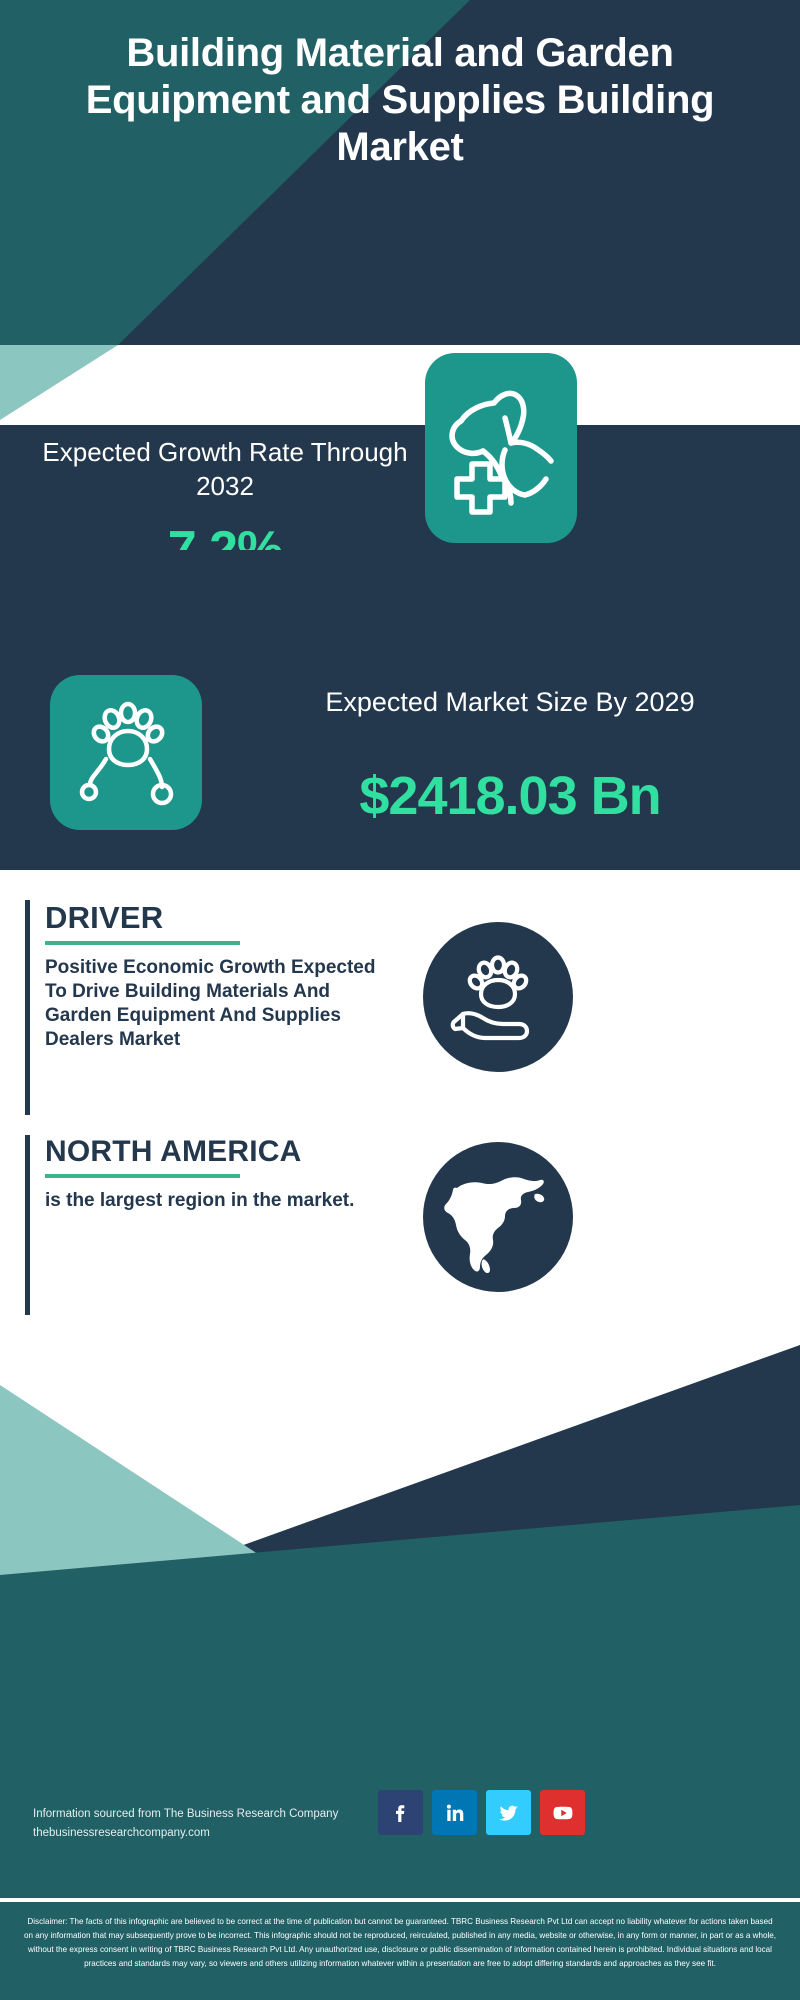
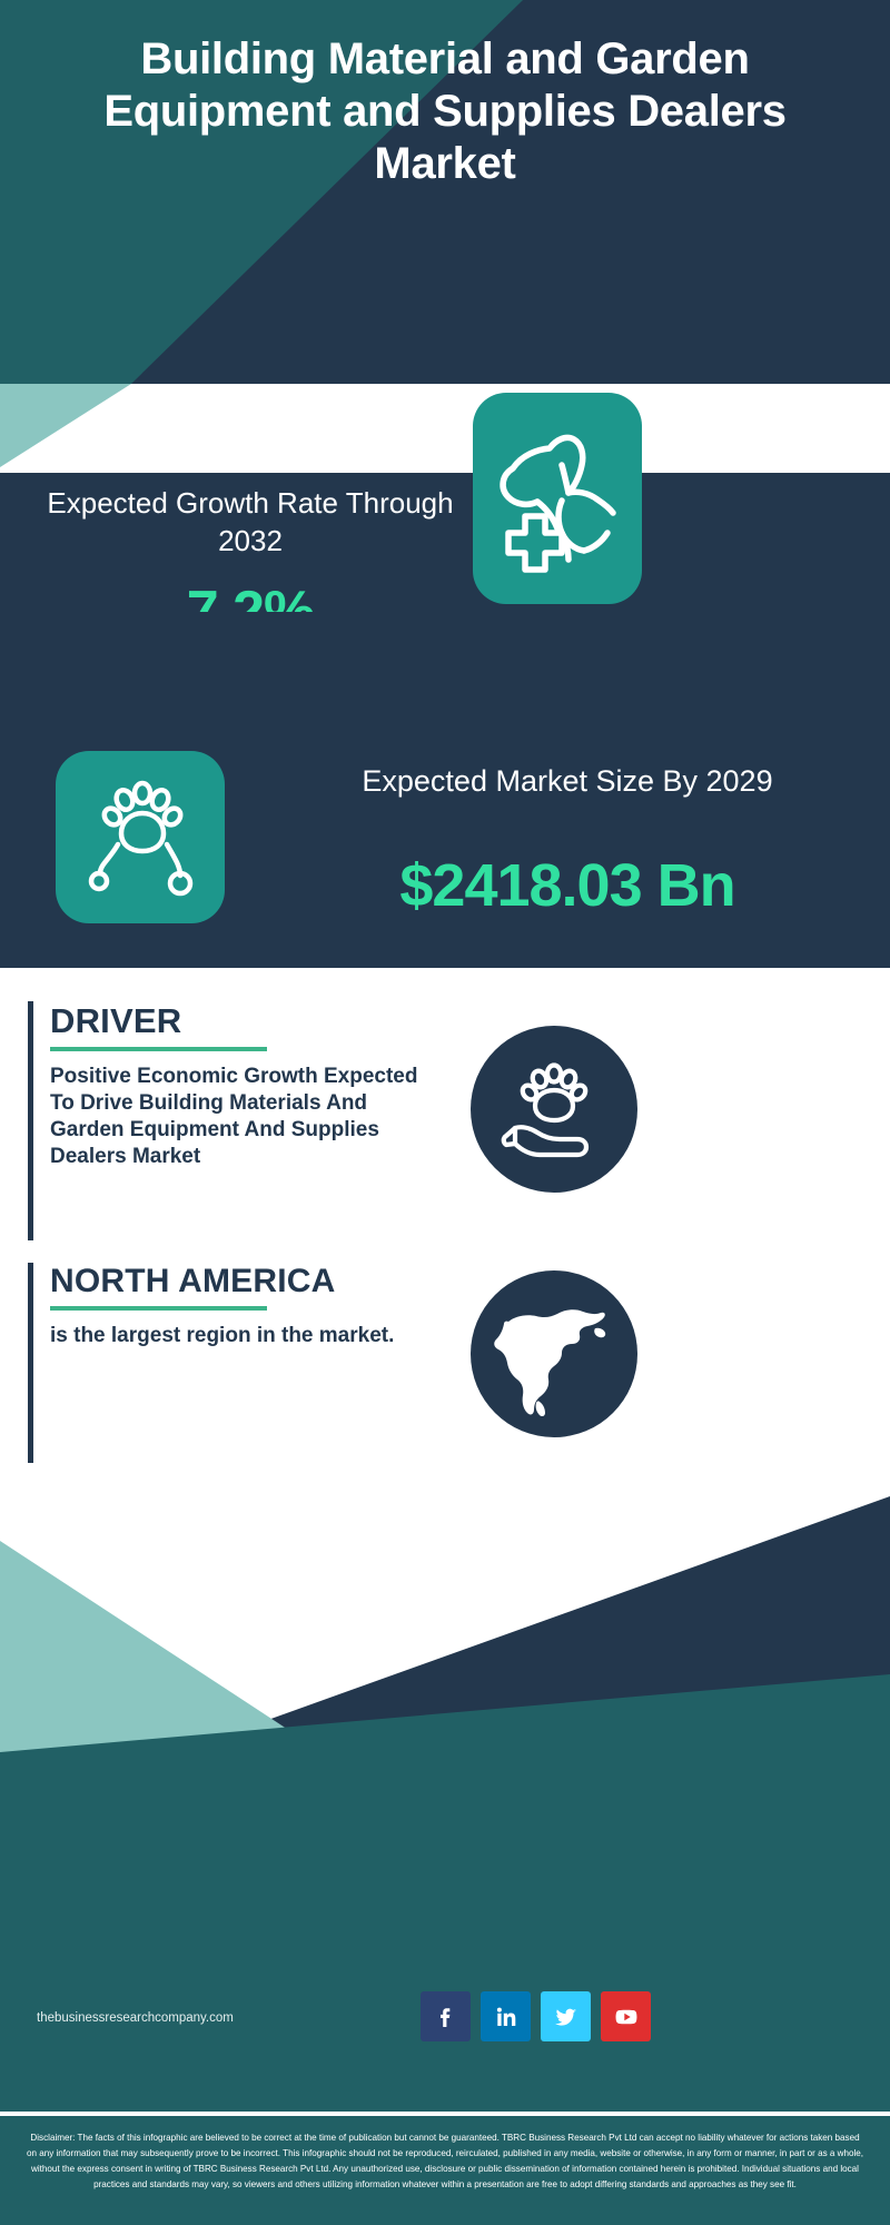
- Building Material and Garden Equipment and Supplies Building Market
+ Building Material and Garden Equipment and Supplies Dealers Market
  Expected Growth Rate Through 2032
  Expected Market Size By 2029
  $2418.03 Bn
  DRIVER
  Positive Economic Growth Expected To Drive Building Materials And Garden Equipment And Supplies Dealers Market
  NORTH AMERICA
  is the largest region in the market.
- Information sourced from The Business Research Company
  thebusinessresearchcompany.com
  Disclaimer: The facts of this infographic are believed to be correct at the time of publication but cannot be guaranteed. TBRC Business Research Pvt Ltd can accept no liability whatever for actions taken based on any information that may subsequently prove to be incorrect. This infographic should not be reproduced, reirculated, published in any media, website or otherwise, in any form or manner, in part or as a whole, without the express consent in writing of TBRC Business Research Pvt Ltd. Any unauthorized use, disclosure or public dissemination of information contained herein is prohibited. Individual situations and local practices and standards may vary, so viewers and others utilizing information whatever within a presentation are free to adopt differing standards and approaches as they see fit.
